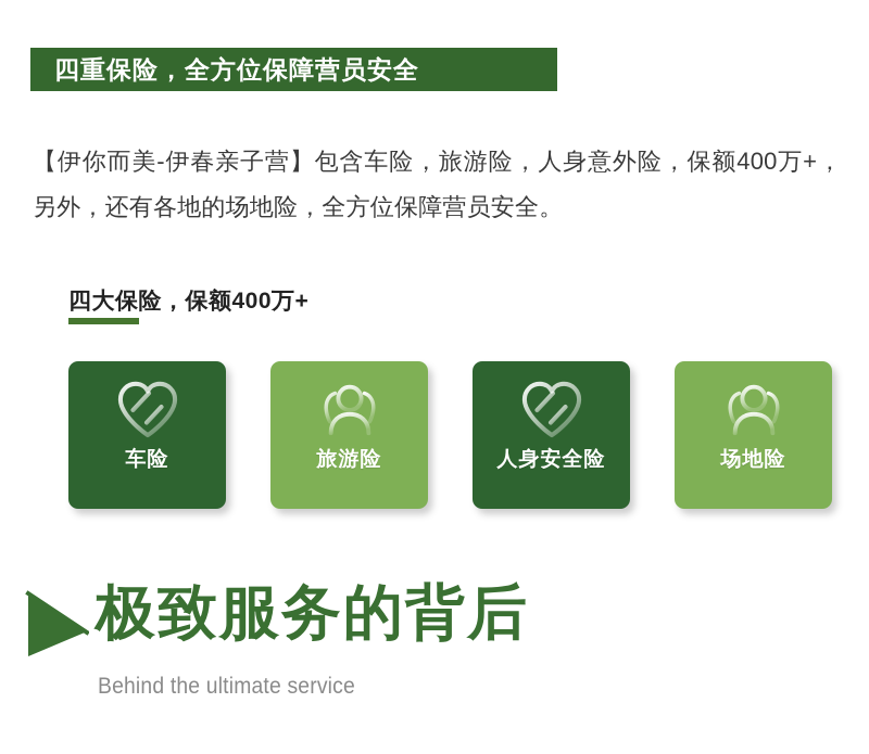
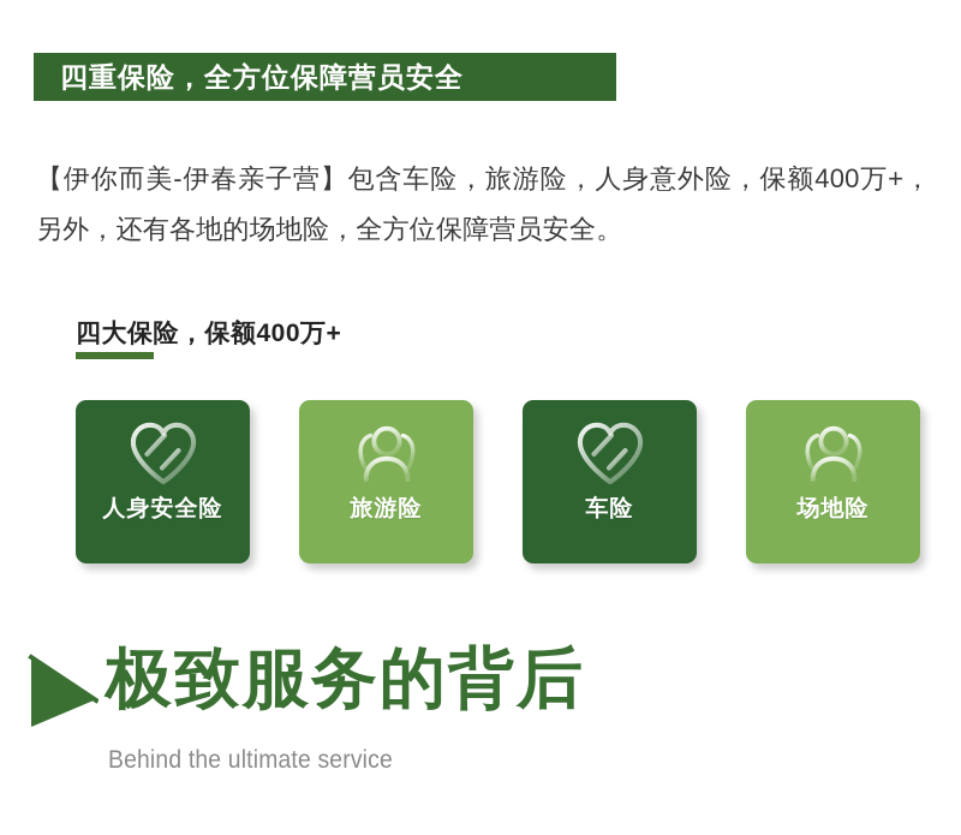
  四重保险，全方位保障营员安全
  【伊你而美-伊春亲子营】包含车险，旅游险，人身意外险，保额400万+，另外，还有各地的场地险，全方位保障营员安全。
  四大保险，保额400万+
- 车险
+ 人身安全险
  旅游险
- 人身安全险
+ 车险
  场地险
  极致服务的背后
  Behind the ultimate service
